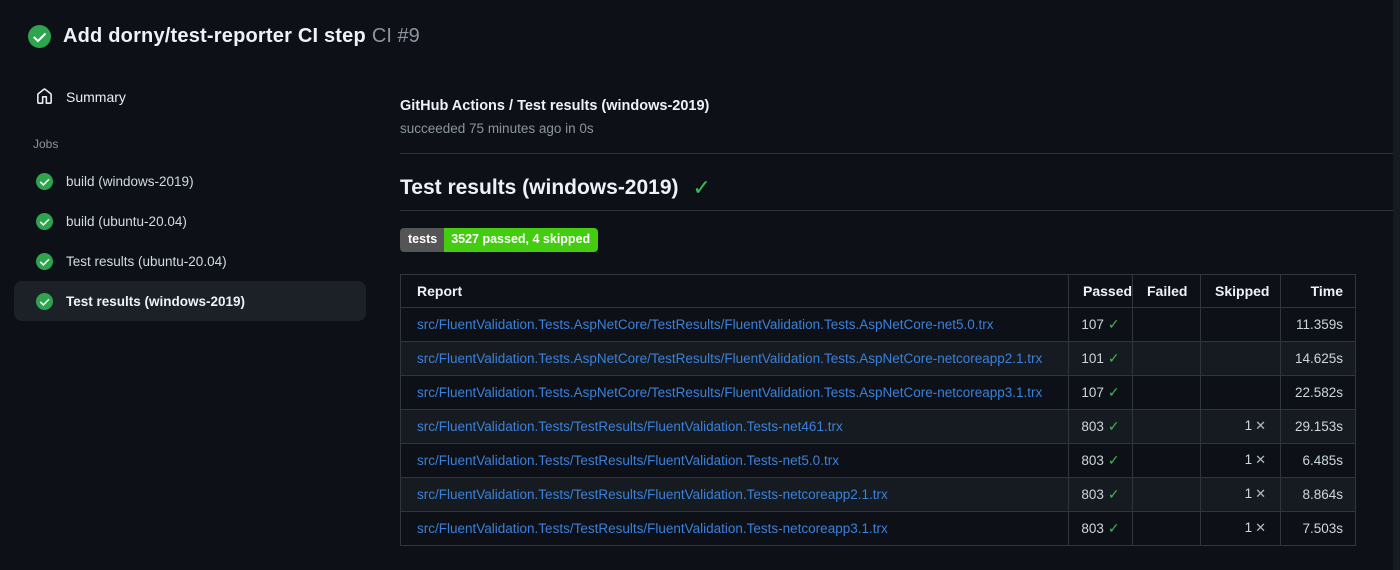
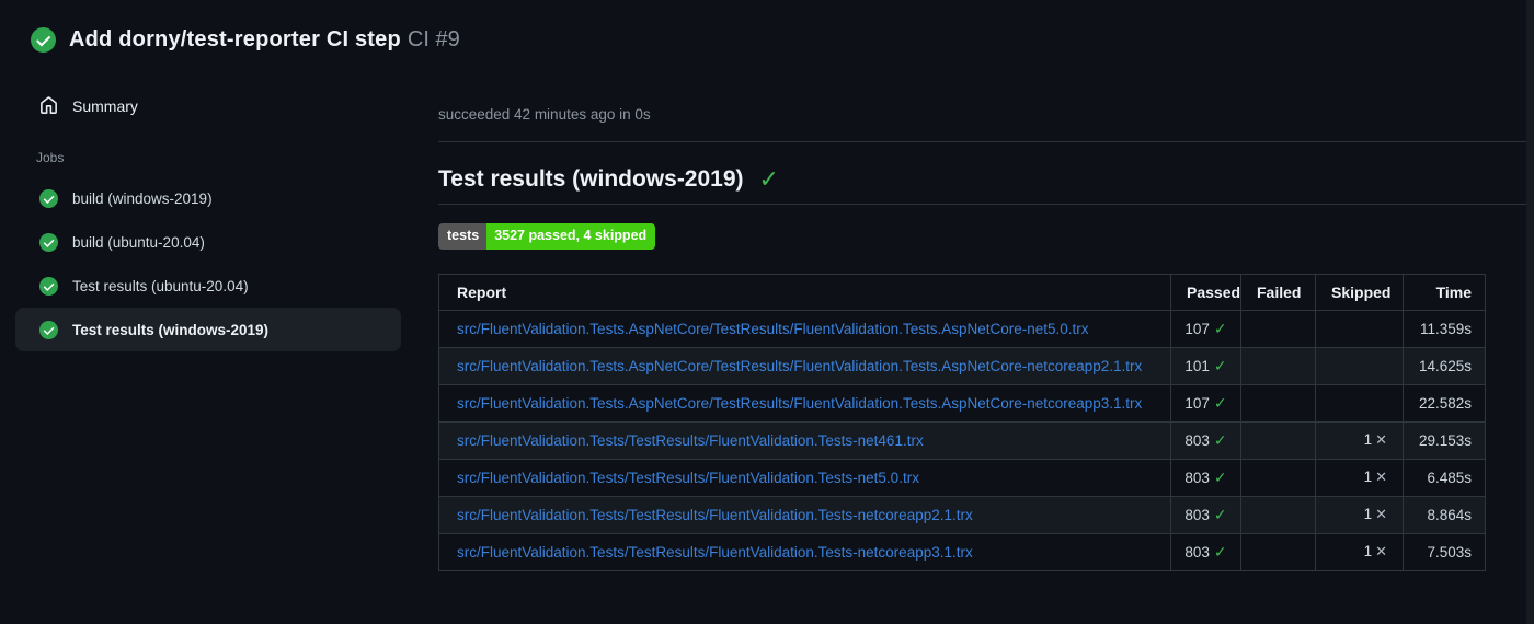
  Add dorny/test-reporter CI step CI #9
  Summary
  Jobs
  build (windows-2019)
  build (ubuntu-20.04)
  Test results (ubuntu-20.04)
  Test results (windows-2019)
- GitHub Actions / Test results (windows-2019)
- succeeded 75 minutes ago in 0s
+ succeeded 42 minutes ago in 0s
  Test results (windows-2019)
  ✓
  tests
  3527 passed, 4 skipped
  Report	Passed	Failed	Skipped	Time
  src/FluentValidation.Tests.AspNetCore/TestResults/FluentValidation.Tests.AspNetCore-net5.0.trx	107 ✓			11.359s
  src/FluentValidation.Tests.AspNetCore/TestResults/FluentValidation.Tests.AspNetCore-netcoreapp2.1.trx	101 ✓			14.625s
  src/FluentValidation.Tests.AspNetCore/TestResults/FluentValidation.Tests.AspNetCore-netcoreapp3.1.trx	107 ✓			22.582s
  src/FluentValidation.Tests/TestResults/FluentValidation.Tests-net461.trx	803 ✓		1 ✕	29.153s
  src/FluentValidation.Tests/TestResults/FluentValidation.Tests-net5.0.trx	803 ✓		1 ✕	6.485s
  src/FluentValidation.Tests/TestResults/FluentValidation.Tests-netcoreapp2.1.trx	803 ✓		1 ✕	8.864s
  src/FluentValidation.Tests/TestResults/FluentValidation.Tests-netcoreapp3.1.trx	803 ✓		1 ✕	7.503s
